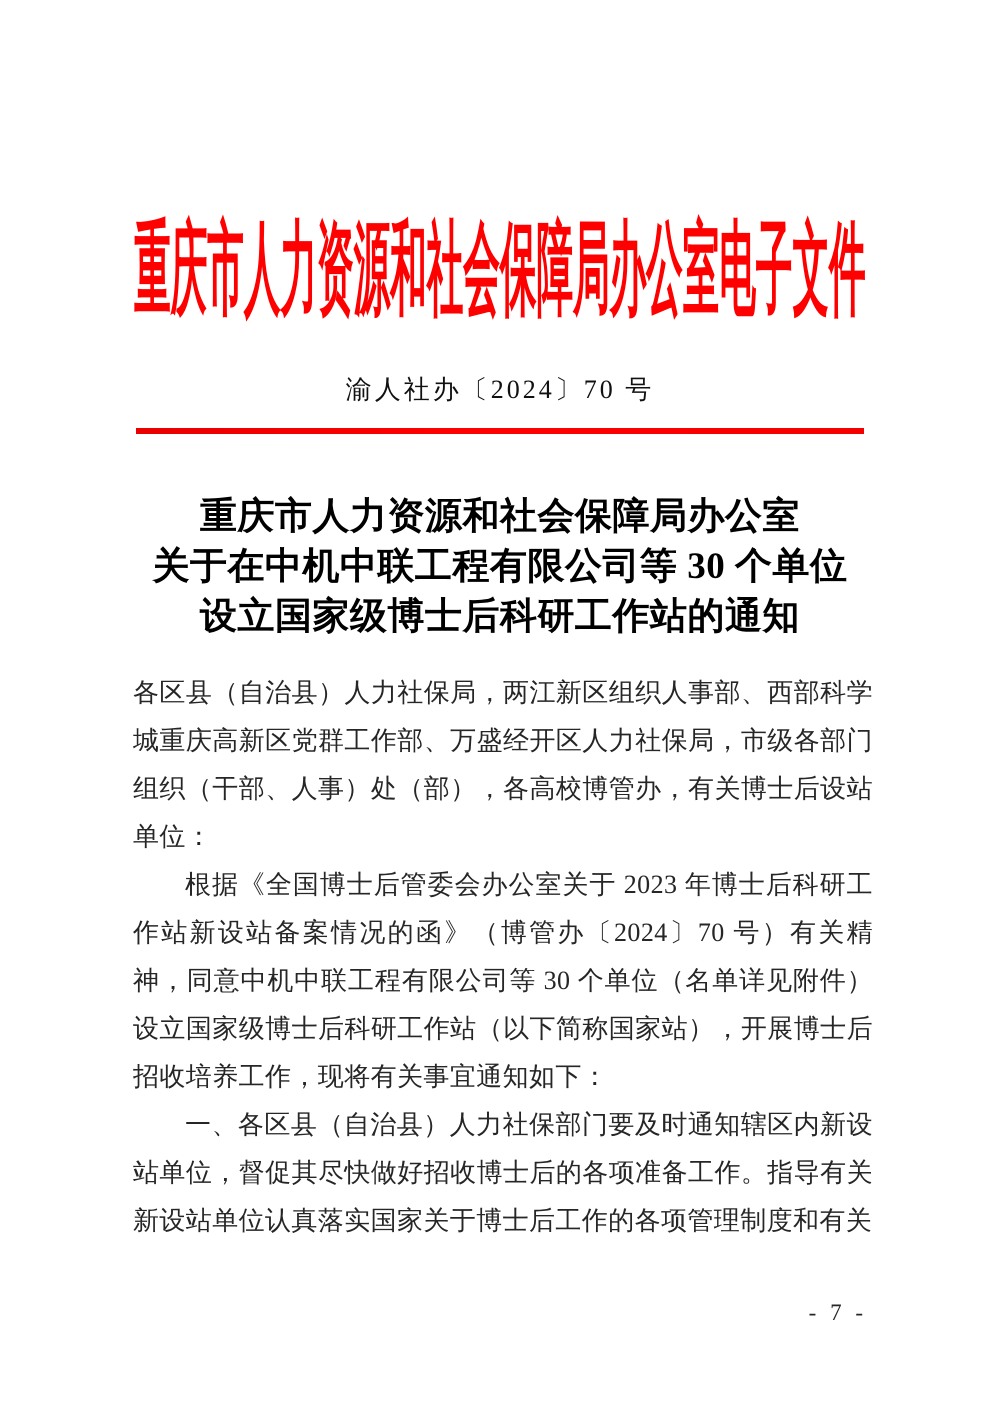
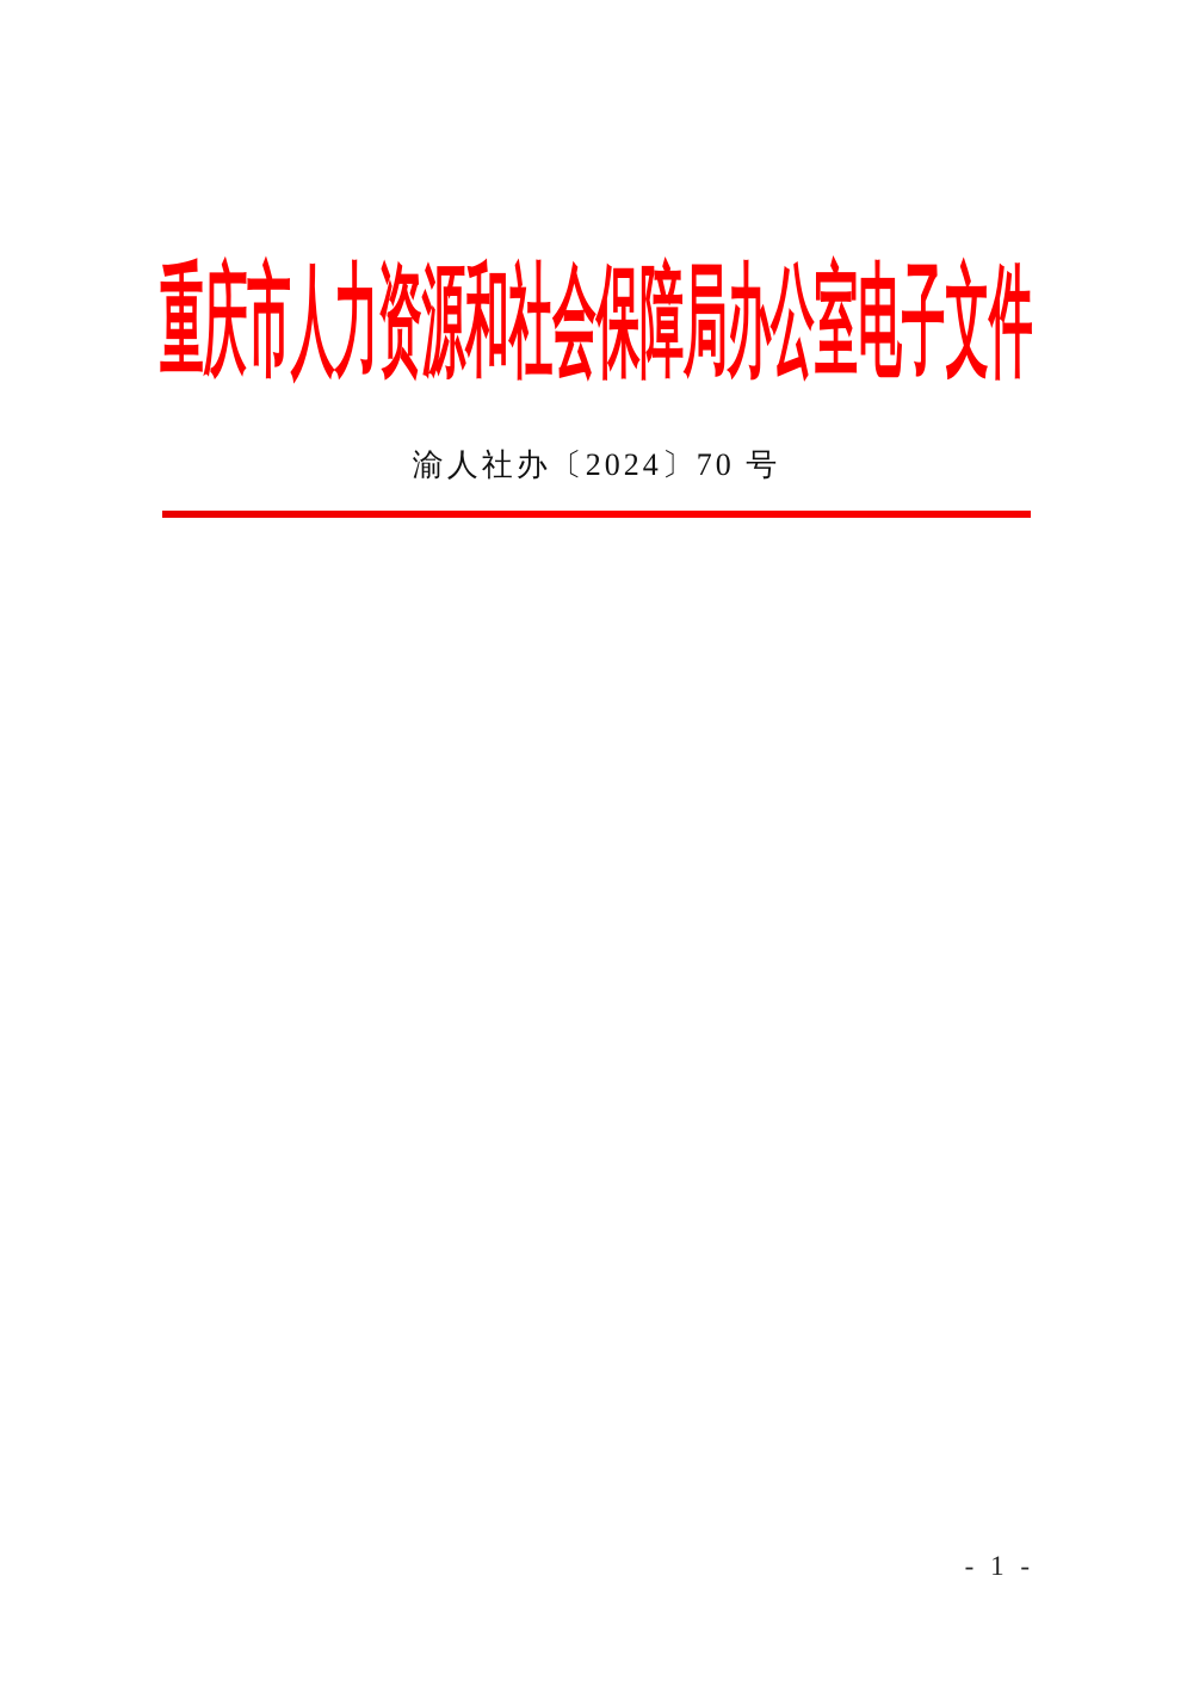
  重庆市人力资源和社会保障局办公室电子文件
  渝人社办〔2024〕70 号
- 重庆市人力资源和社会保障局办公室
- 关于在中机中联工程有限公司等 30 个单位
- 设立国家级博士后科研工作站的通知
- 各区县（自治县）人力社保局，两江新区组织人事部、西部科学城重庆高新区党群工作部、万盛经开区人力社保局，市级各部门组织（干部、人事）处（部），各高校博管办，有关博士后设站单位：
- 根据《全国博士后管委会办公室关于 2023 年博士后科研工作站新设站备案情况的函》（博管办〔2024〕70 号）有关精神，同意中机中联工程有限公司等 30 个单位（名单详见附件）设立国家级博士后科研工作站（以下简称国家站），开展博士后招收培养工作，现将有关事宜通知如下：
- 一、各区县（自治县）人力社保部门要及时通知辖区内新设站单位，督促其尽快做好招收博士后的各项准备工作。指导有关新设站单位认真落实国家关于博士后工作的各项管理制度和有关
- - 7 -
+ - 1 -
